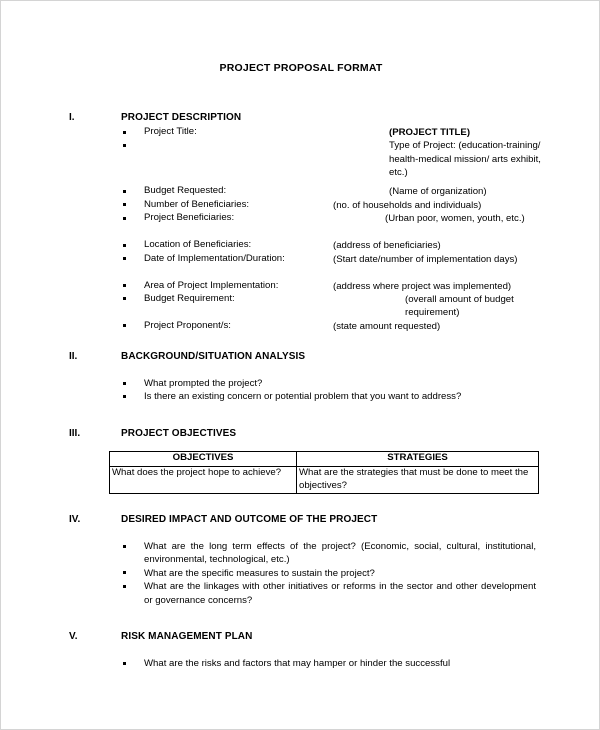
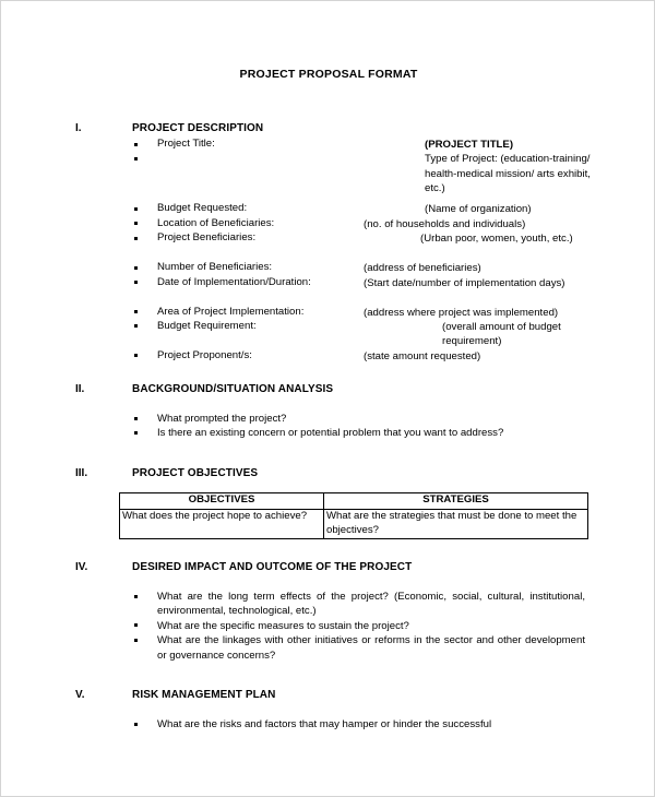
  PROJECT PROPOSAL FORMAT
  I.
  PROJECT DESCRIPTION
  Project Title:
  (PROJECT TITLE)
  Type of Project: (education-training/ health-medical mission/ arts exhibit, etc.)
  Budget Requested:
  (Name of organization)
- Number of Beneficiaries:
+ Location of Beneficiaries:
  (no. of households and individuals)
  Project Beneficiaries:
  (Urban poor, women, youth, etc.)
- Location of Beneficiaries:
+ Number of Beneficiaries:
  (address of beneficiaries)
  Date of Implementation/Duration:
  (Start date/number of implementation days)
  Area of Project Implementation:
  (address where project was implemented)
  Budget Requirement:
  (overall amount of budget requirement)
  Project Proponent/s:
  (state amount requested)
  II.
  BACKGROUND/SITUATION ANALYSIS
  What prompted the project?
  Is there an existing concern or potential problem that you want to address?
  III.
  PROJECT OBJECTIVES
  OBJECTIVES	STRATEGIES
  What does the project hope to achieve?	What are the strategies that must be done to meet the objectives?
  IV.
  DESIRED IMPACT AND OUTCOME OF THE PROJECT
  What are the long term effects of the project? (Economic, social, cultural, institutional, environmental, technological, etc.)
  What are the specific measures to sustain the project?
  What are the linkages with other initiatives or reforms in the sector and other development or governance concerns?
  V.
  RISK MANAGEMENT PLAN
  What are the risks and factors that may hamper or hinder the successful
